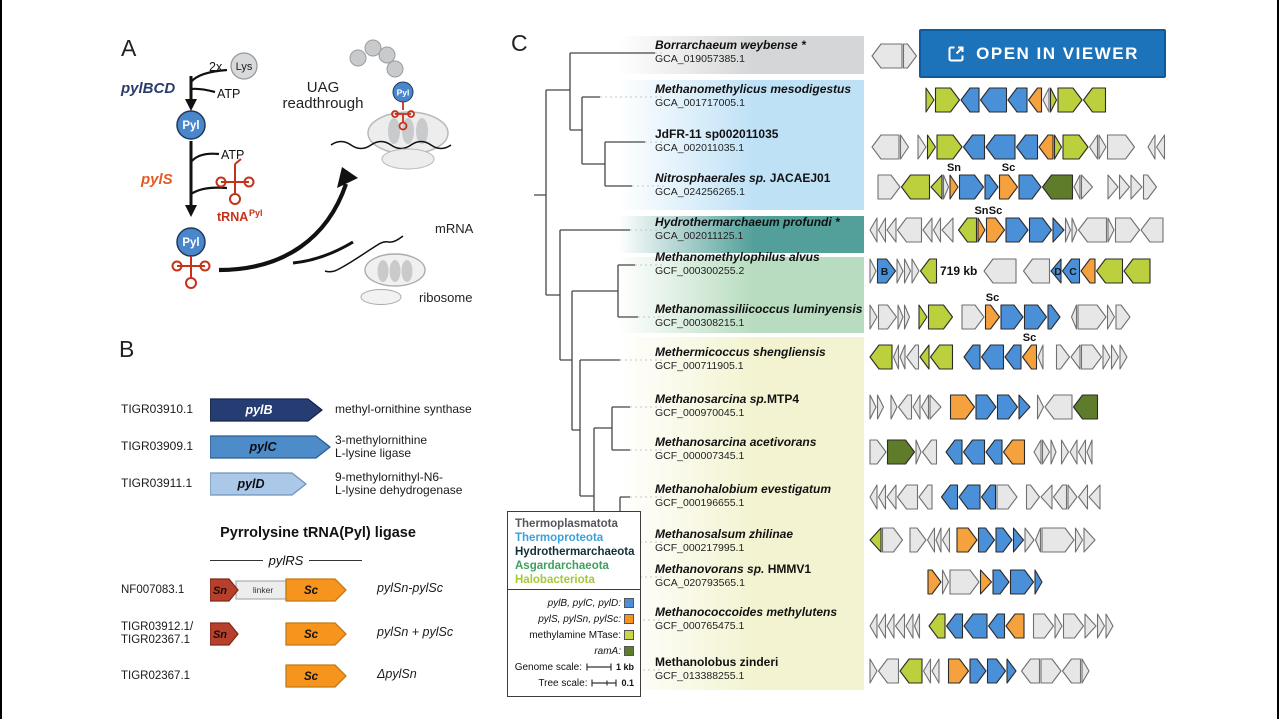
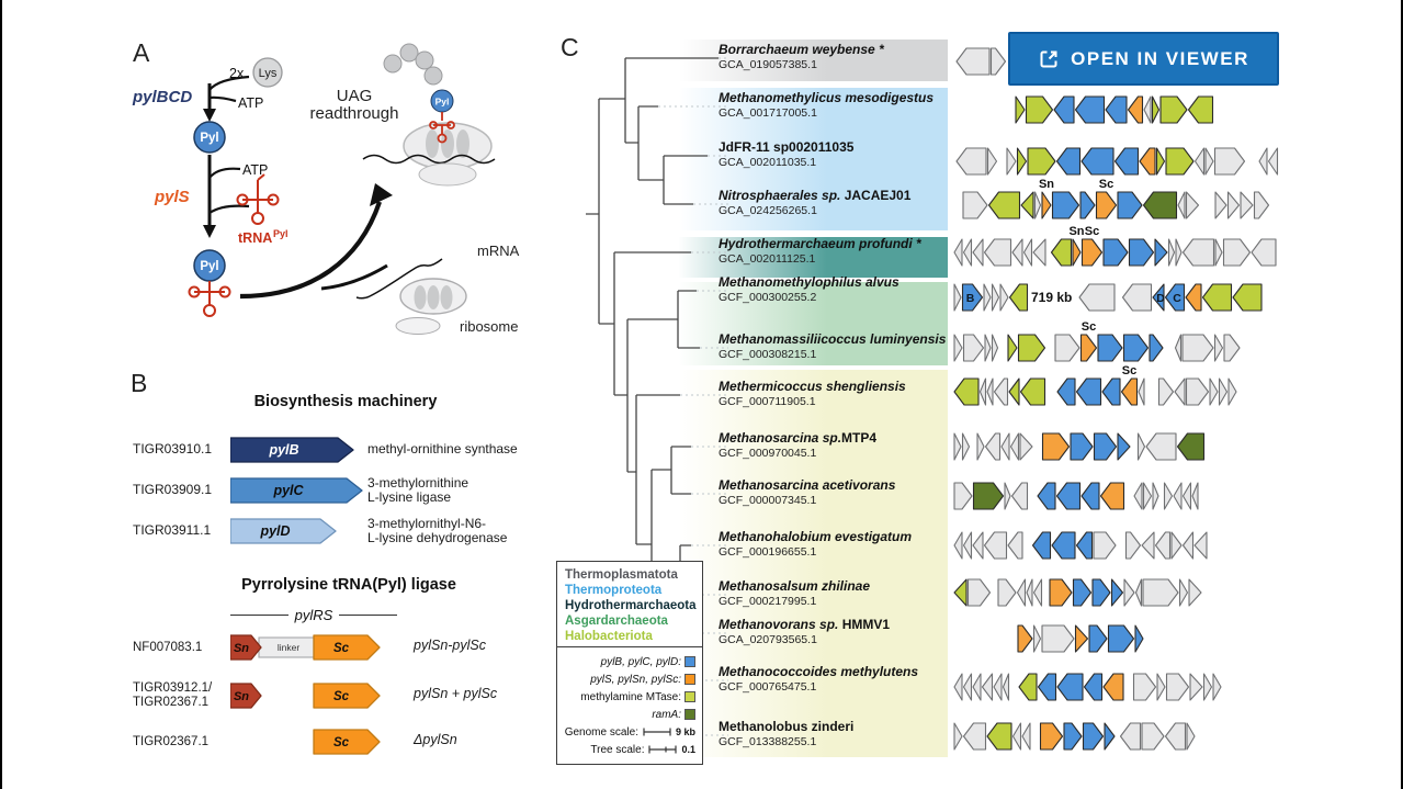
  A
  pylBCD
  2x
  Lys
  ATP
  Pyl
  ATP
  pylS
  tRNA
  Pyl
  Pyl
  UAG
  readthrough
  Pyl
  mRNA
  ribosome
  B
+ Biosynthesis machinery
  TIGR03910.1
  pylB
  methyl-ornithine synthase
  TIGR03909.1
  pylC
  3-methylornithine
  L-lysine ligase
  TIGR03911.1
  pylD
- 9-methylornithyl-N6-
+ 3-methylornithyl-N6-
  L-lysine dehydrogenase
  Pyrrolysine tRNA(Pyl) ligase
  pylRS
  NF007083.1
  linker
  Sn
  Sc
  pylSn-pylSc
  TIGR03912.1/
  TIGR02367.1
  Sn
  Sc
  pylSn + pylSc
  TIGR02367.1
  Sc
  ΔpylSn
  C
  Borrarchaeum weybense *
  GCA_019057385.1
  Methanomethylicus mesodigestus
  GCA_001717005.1
  JdFR-11 sp002011035
  GCA_002011035.1
  Nitrosphaerales sp. JACAEJ01
  GCA_024256265.1
  Hydrothermarchaeum profundi *
  GCA_002011125.1
  Methanomethylophilus alvus
  GCF_000300255.2
  Methanomassiliicoccus luminyensis
  GCF_000308215.1
  Methermicoccus shengliensis
  GCF_000711905.1
  Methanosarcina sp.MTP4
  GCF_000970045.1
  Methanosarcina acetivorans
  GCF_000007345.1
  Methanohalobium evestigatum
  GCF_000196655.1
  Methanosalsum zhilinae
  GCF_000217995.1
  Methanovorans sp. HMMV1
  GCA_020793565.1
  Methanococcoides methylutens
  GCF_000765475.1
  Methanolobus zinderi
  GCF_013388255.1
  Sn
  Sc
  Sn
  Sc
  B
  719 kb
  D
  C
  Sc
  Sc
  Thermoplasmatota
  Thermoproteota
  Hydrothermarchaeota
  Asgardarchaeota
  Halobacteriota
  pylB, pylC, pylD:
  pylS, pylSn, pylSc:
  methylamine MTase:
  ramA:
  Genome scale:
- 1 kb
+ 9 kb
  Tree scale:
  0.1
  OPEN IN VIEWER
